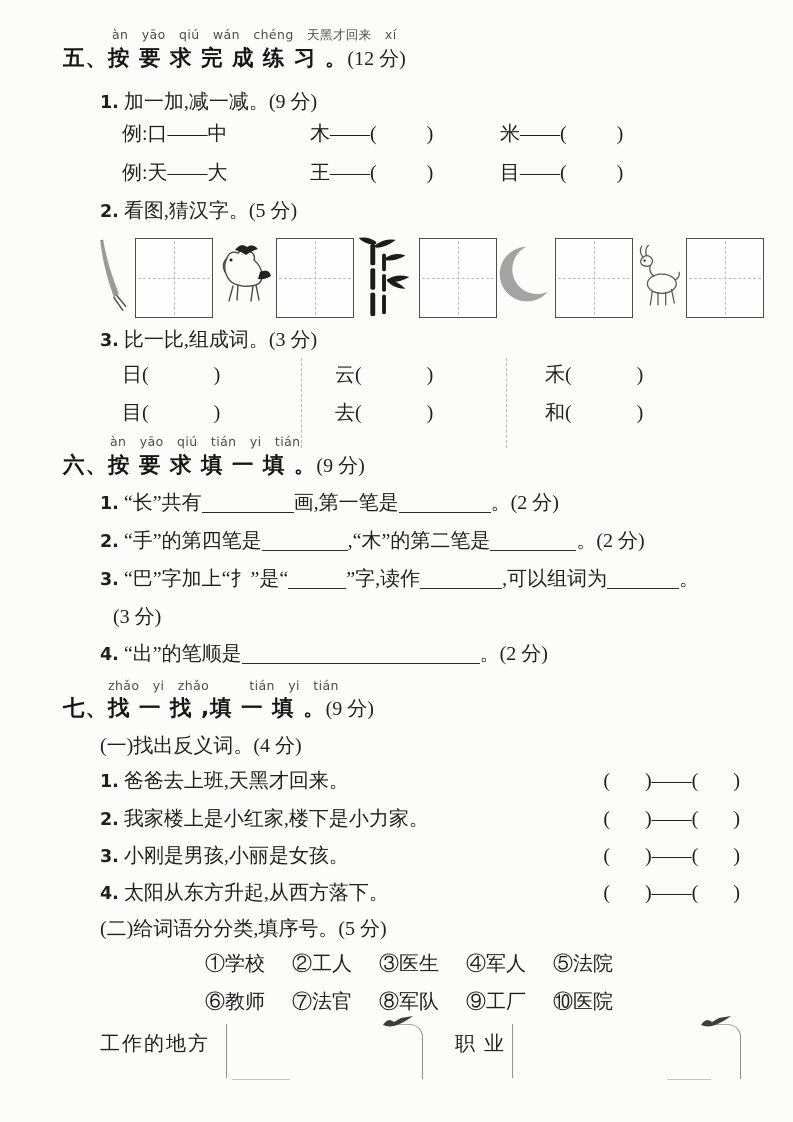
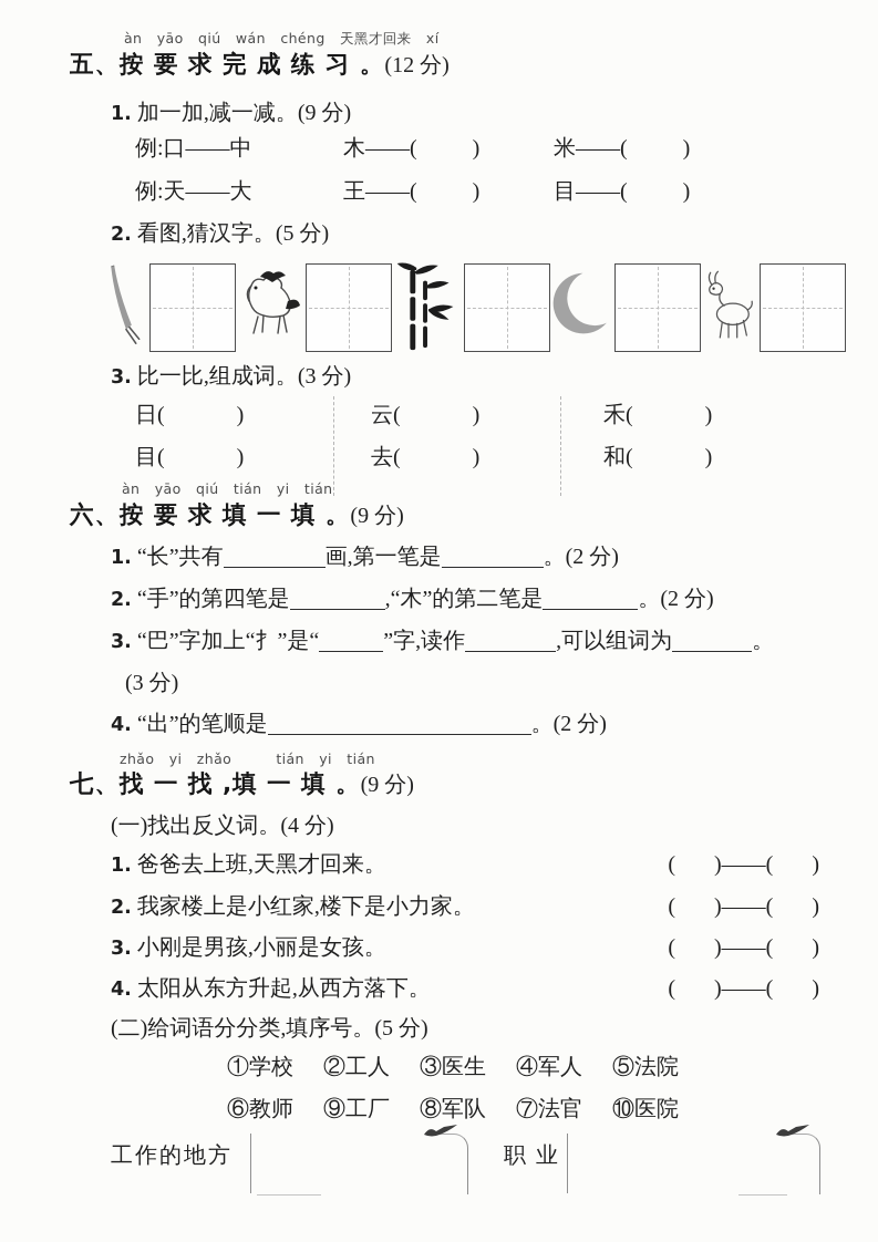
  àn yāo qiú wán chéng 天黑才回来 xí
  五、按 要 求 完 成 练 习 。(12 分)
  1. 加一加,减一减。(9 分)
  例:口——中
  木——( )
  米——( )
  例:天——大
  王——( )
  目——( )
  2. 看图,猜汉字。(5 分)
  3. 比一比,组成词。(3 分)
  日( )
  云( )
  禾( )
  目( )
  去( )
  和( )
  àn yāo qiú tián yi tián
  六、按 要 求 填 一 填 。(9 分)
  1. “长”共有 画,第一笔是 。(2 分)
  2. “手”的第四笔是 ,“木”的第二笔是 。(2 分)
  3. “巴”字加上“扌”是“ ”字,读作 ,可以组词为 。
  (3 分)
  4. “出”的笔顺是 。(2 分)
  zhǎo yi zhǎo tián yi tián
  七、找 一 找 ,填 一 填 。(9 分)
  (一)找出反义词。(4 分)
  1. 爸爸去上班,天黑才回来。
  ( )——( )
  2. 我家楼上是小红家,楼下是小力家。
  ( )——( )
  3. 小刚是男孩,小丽是女孩。
  ( )——( )
  4. 太阳从东方升起,从西方落下。
  ( )——( )
  (二)给词语分分类,填序号。(5 分)
  ①学校
  ②工人
  ③医生
  ④军人
  ⑤法院
  ⑥教师
- ⑦法官
+ ⑨工厂
  ⑧军队
- ⑨工厂
+ ⑦法官
  ⑩医院
  工作的地方
  职 业
